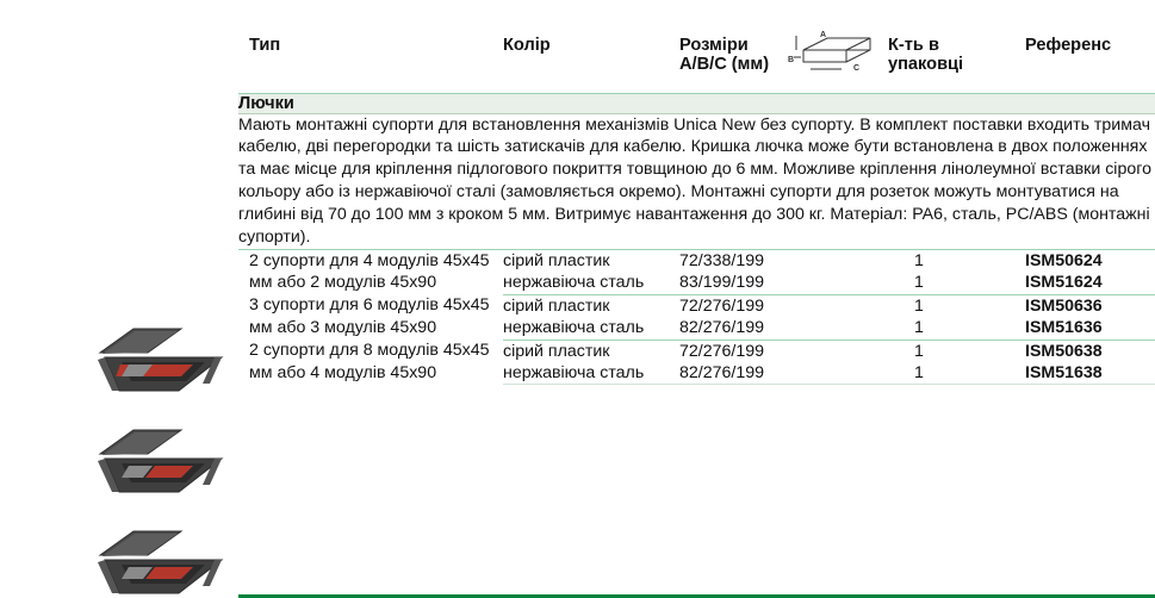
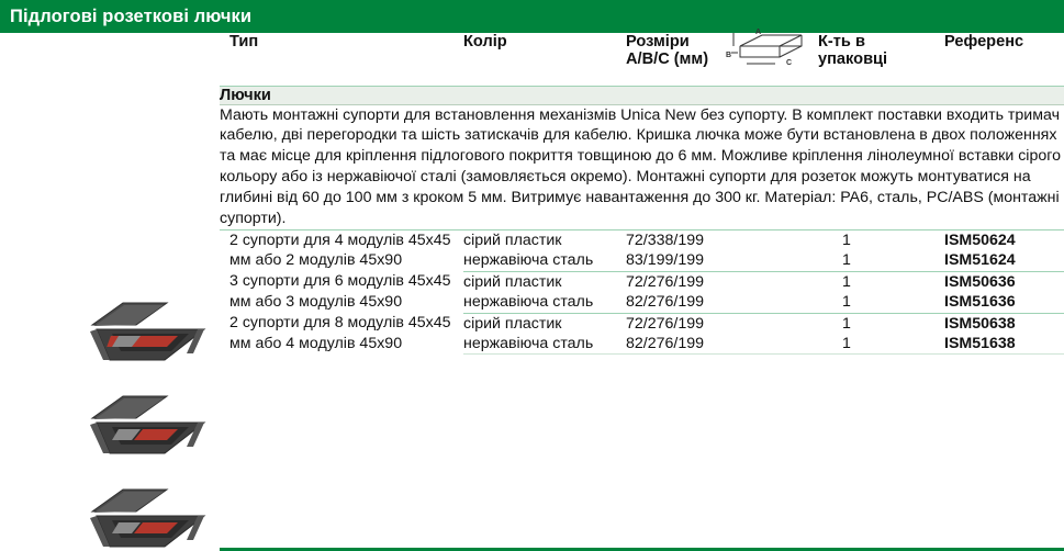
+ Підлогові розеткові лючки
  Тип	Колір	Розміри А/В/С (мм)	К-ть в упаковці	Референс
  Лючки
- Мають монтажні супорти для встановлення механізмів Unica New без супорту. В комплект поставки входить тримач кабелю, дві перегородки та шість затискачів для кабелю. Кришка лючка може бути встановлена в двох положеннях та має місце для кріплення підлогового покриття товщиною до 6 мм. Можливе кріплення лінолеумної вставки сірого кольору або із нержавіючої сталі (замовляється окремо). Монтажні супорти для розеток можуть монтуватися на глибині від 70 до 100 мм з кроком 5 мм. Витримує навантаження до 300 кг. Матеріал: PA6, сталь, PC/ABS (монтажні супорти).
+ Мають монтажні супорти для встановлення механізмів Unica New без супорту. В комплект поставки входить тримач кабелю, дві перегородки та шість затискачів для кабелю. Кришка лючка може бути встановлена в двох положеннях та має місце для кріплення підлогового покриття товщиною до 6 мм. Можливе кріплення лінолеумної вставки сірого кольору або із нержавіючої сталі (замовляється окремо). Монтажні супорти для розеток можуть монтуватися на глибині від 60 до 100 мм з кроком 5 мм. Витримує навантаження до 300 кг. Матеріал: PA6, сталь, PC/ABS (монтажні супорти).
  2 супорти для 4 модулів 45х45 мм або 2 модулів 45х90	сірий пластик	72/338/199	1	ISM50624
  нержавіюча сталь	83/199/199	1	ISM51624
  3 супорти для 6 модулів 45х45 мм або 3 модулів 45х90	сірий пластик	72/276/199	1	ISM50636
  нержавіюча сталь	82/276/199	1	ISM51636
  2 супорти для 8 модулів 45х45 мм або 4 модулів 45х90	сірий пластик	72/276/199	1	ISM50638
  нержавіюча сталь	82/276/199	1	ISM51638
